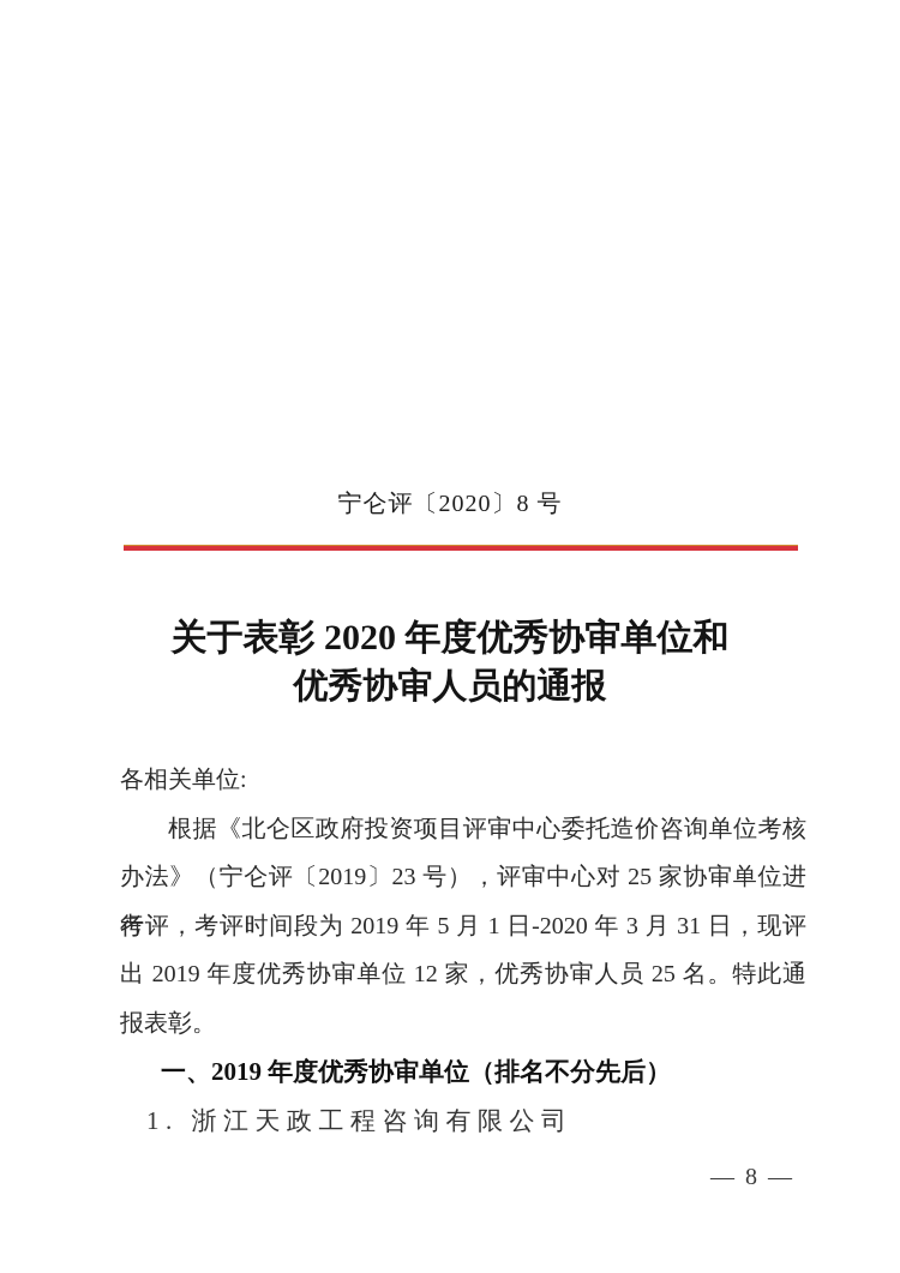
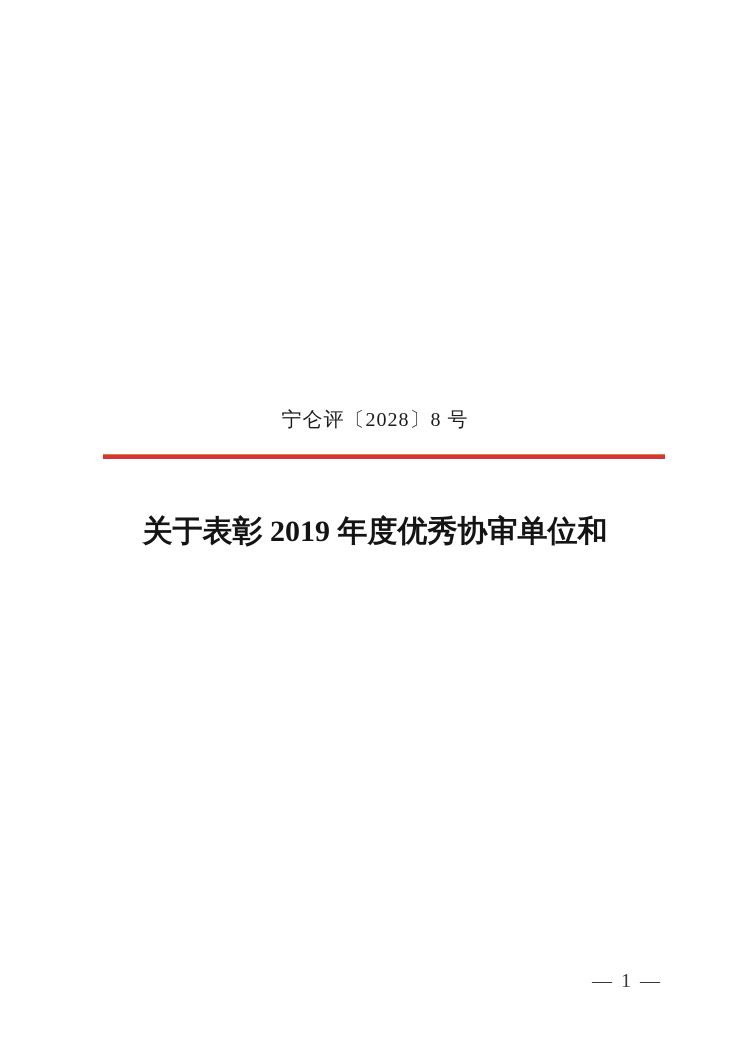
- 宁仑评〔2020〕8 号
+ 宁仑评〔2028〕8 号
- 关于表彰 2020 年度优秀协审单位和
+ 关于表彰 2019 年度优秀协审单位和
- 优秀协审人员的通报
- 各相关单位:
- 根据《北仑区政府投资项目评审中心委托造价咨询单位考核
- 办法》（宁仑评〔2019〕23 号），评审中心对 25 家协审单位进行
- 考评，考评时间段为 2019 年 5 月 1 日-2020 年 3 月 31 日，现评
- 出 2019 年度优秀协审单位 12 家，优秀协审人员 25 名。特此通
- 报表彰。
- 一、2019 年度优秀协审单位（排名不分先后）
- 1. 浙江天政工程咨询有限公司
- — 8 —
+ — 1 —
